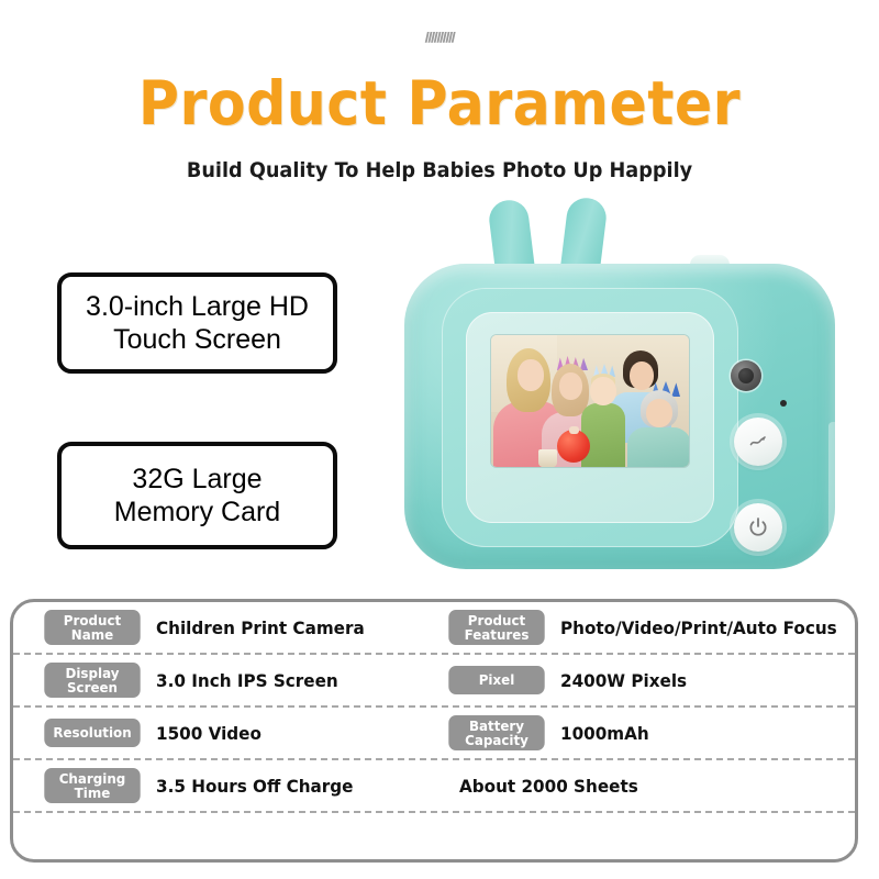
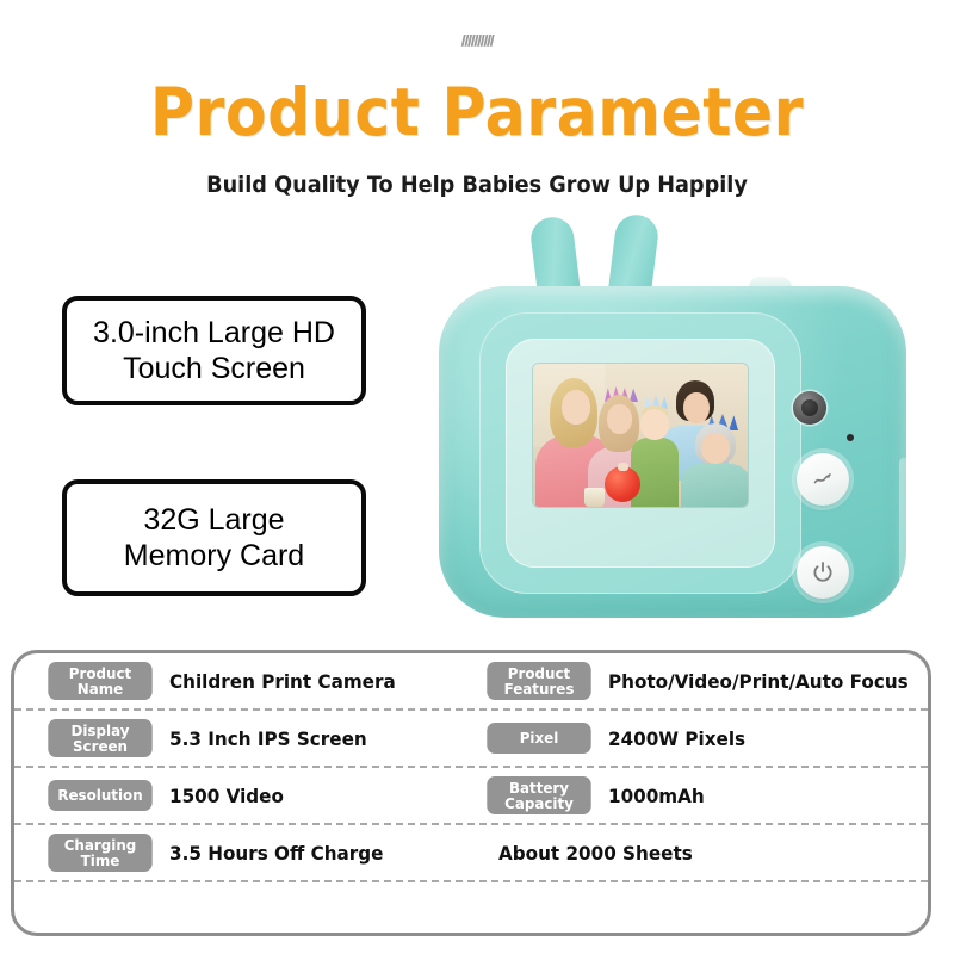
  //////////
  Product Parameter
- Build Quality To Help Babies Photo Up Happily
+ Build Quality To Help Babies Grow Up Happily
  3.0-inch Large HD
  Touch Screen
  32G Large
  Memory Card
  Product Name
  Children Print Camera
  Product Features
  Photo/Video/Print/Auto Focus
  Display Screen
- 3.0 Inch IPS Screen
+ 5.3 Inch IPS Screen
  Pixel
  2400W Pixels
  Resolution
  1500 Video
  Battery Capacity
  1000mAh
  Charging Time
  3.5 Hours Off Charge
  About 2000 Sheets
